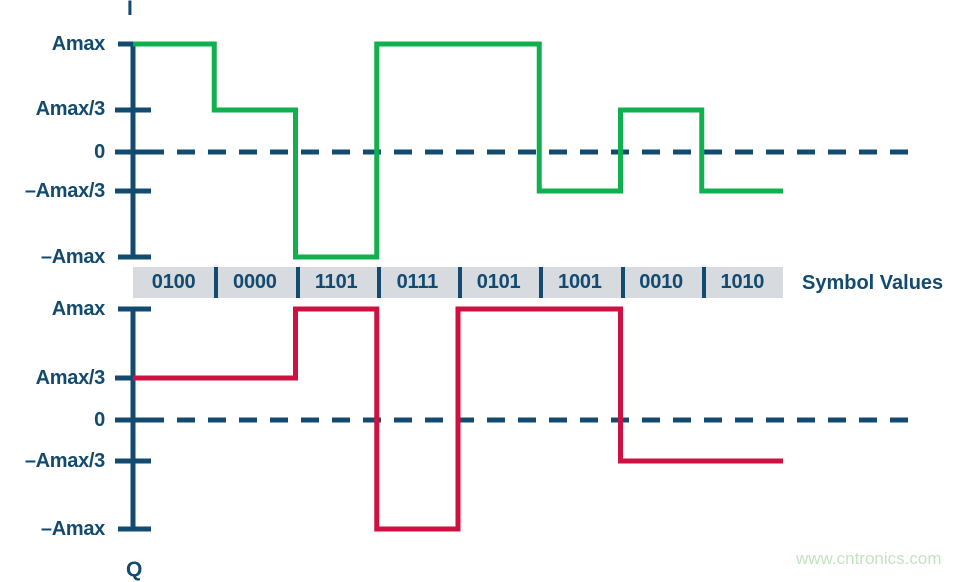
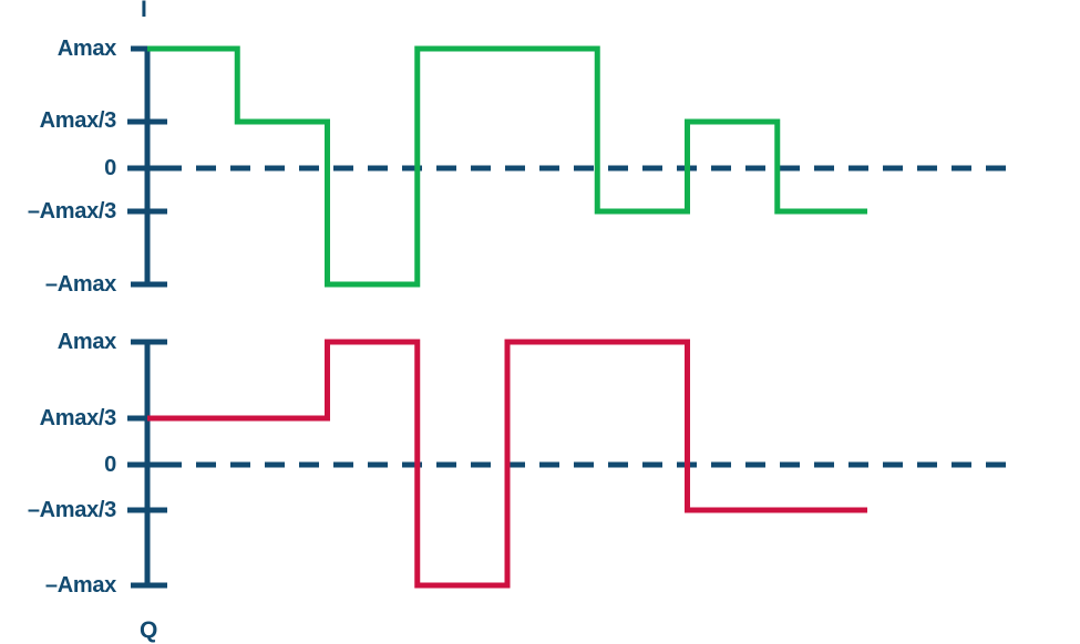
  I
  Amax
  Amax/3
  0
  –Amax/3
  –Amax
  Amax
  Amax/3
  0
  –Amax/3
  –Amax
  Q
- 0100
- 0000
- 1101
- 0111
- 0101
- 1001
- 0010
- 1010
- Symbol Values
- www.cntronics.com
